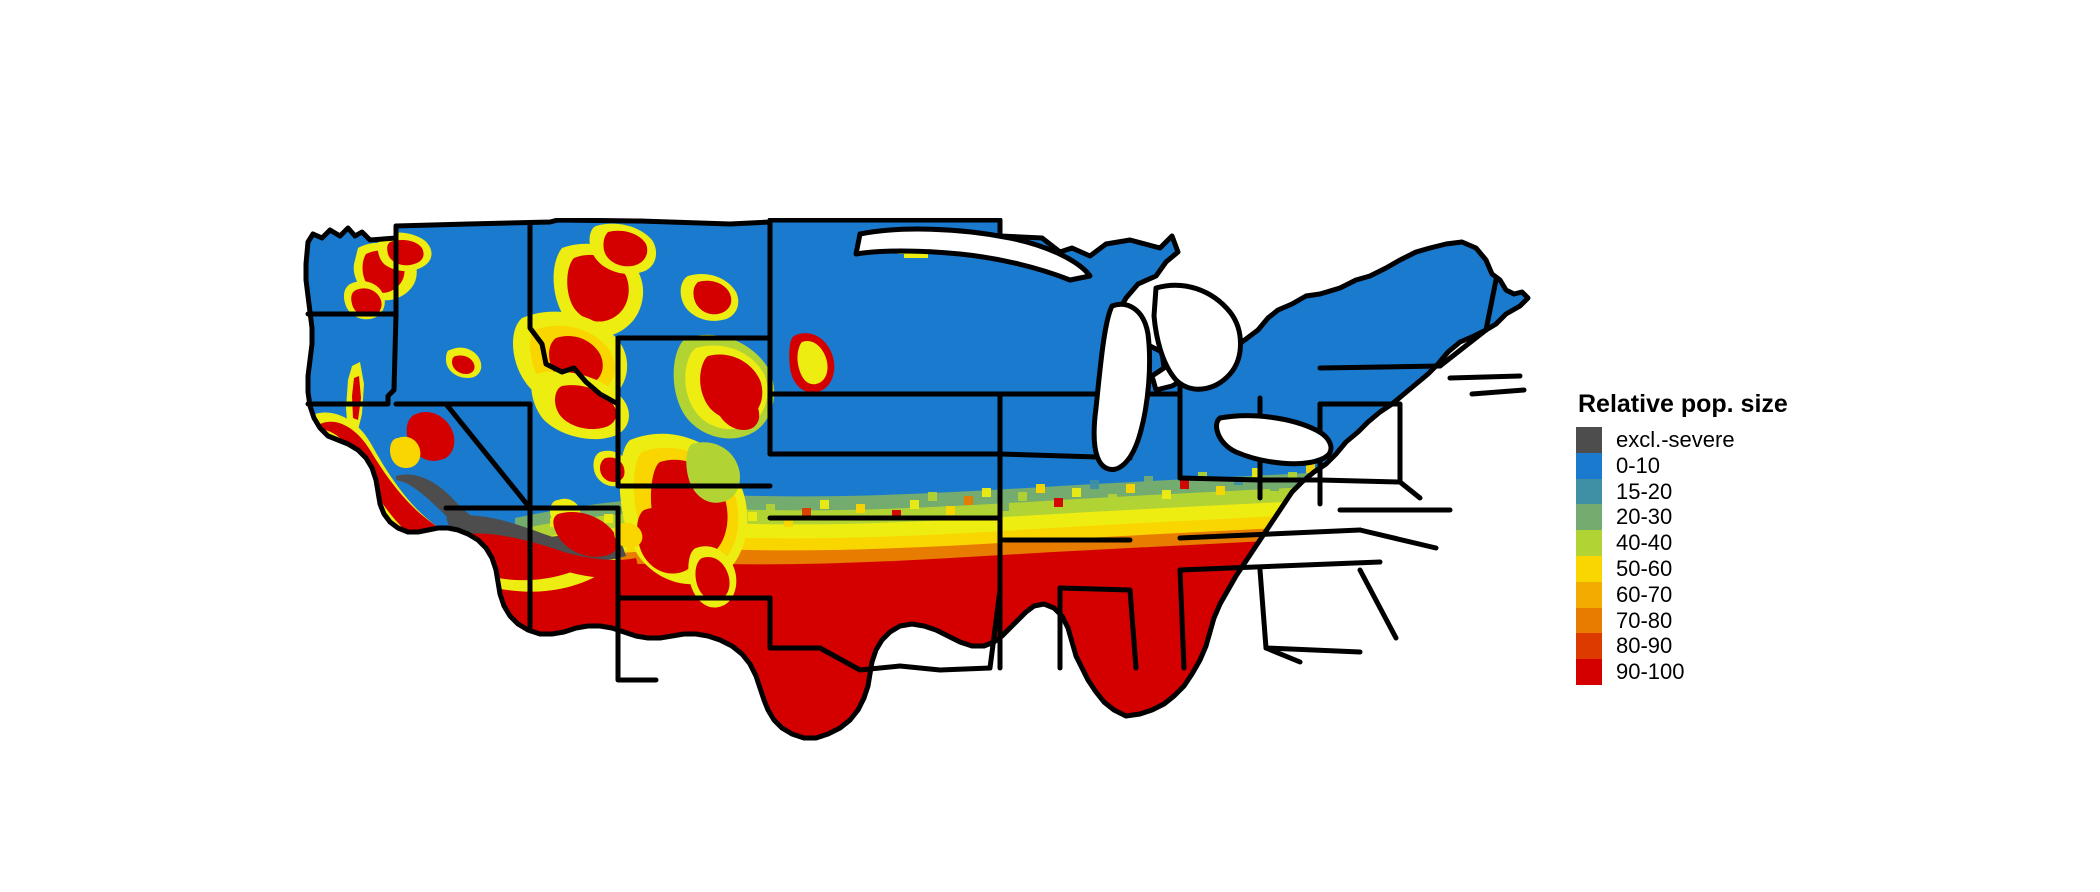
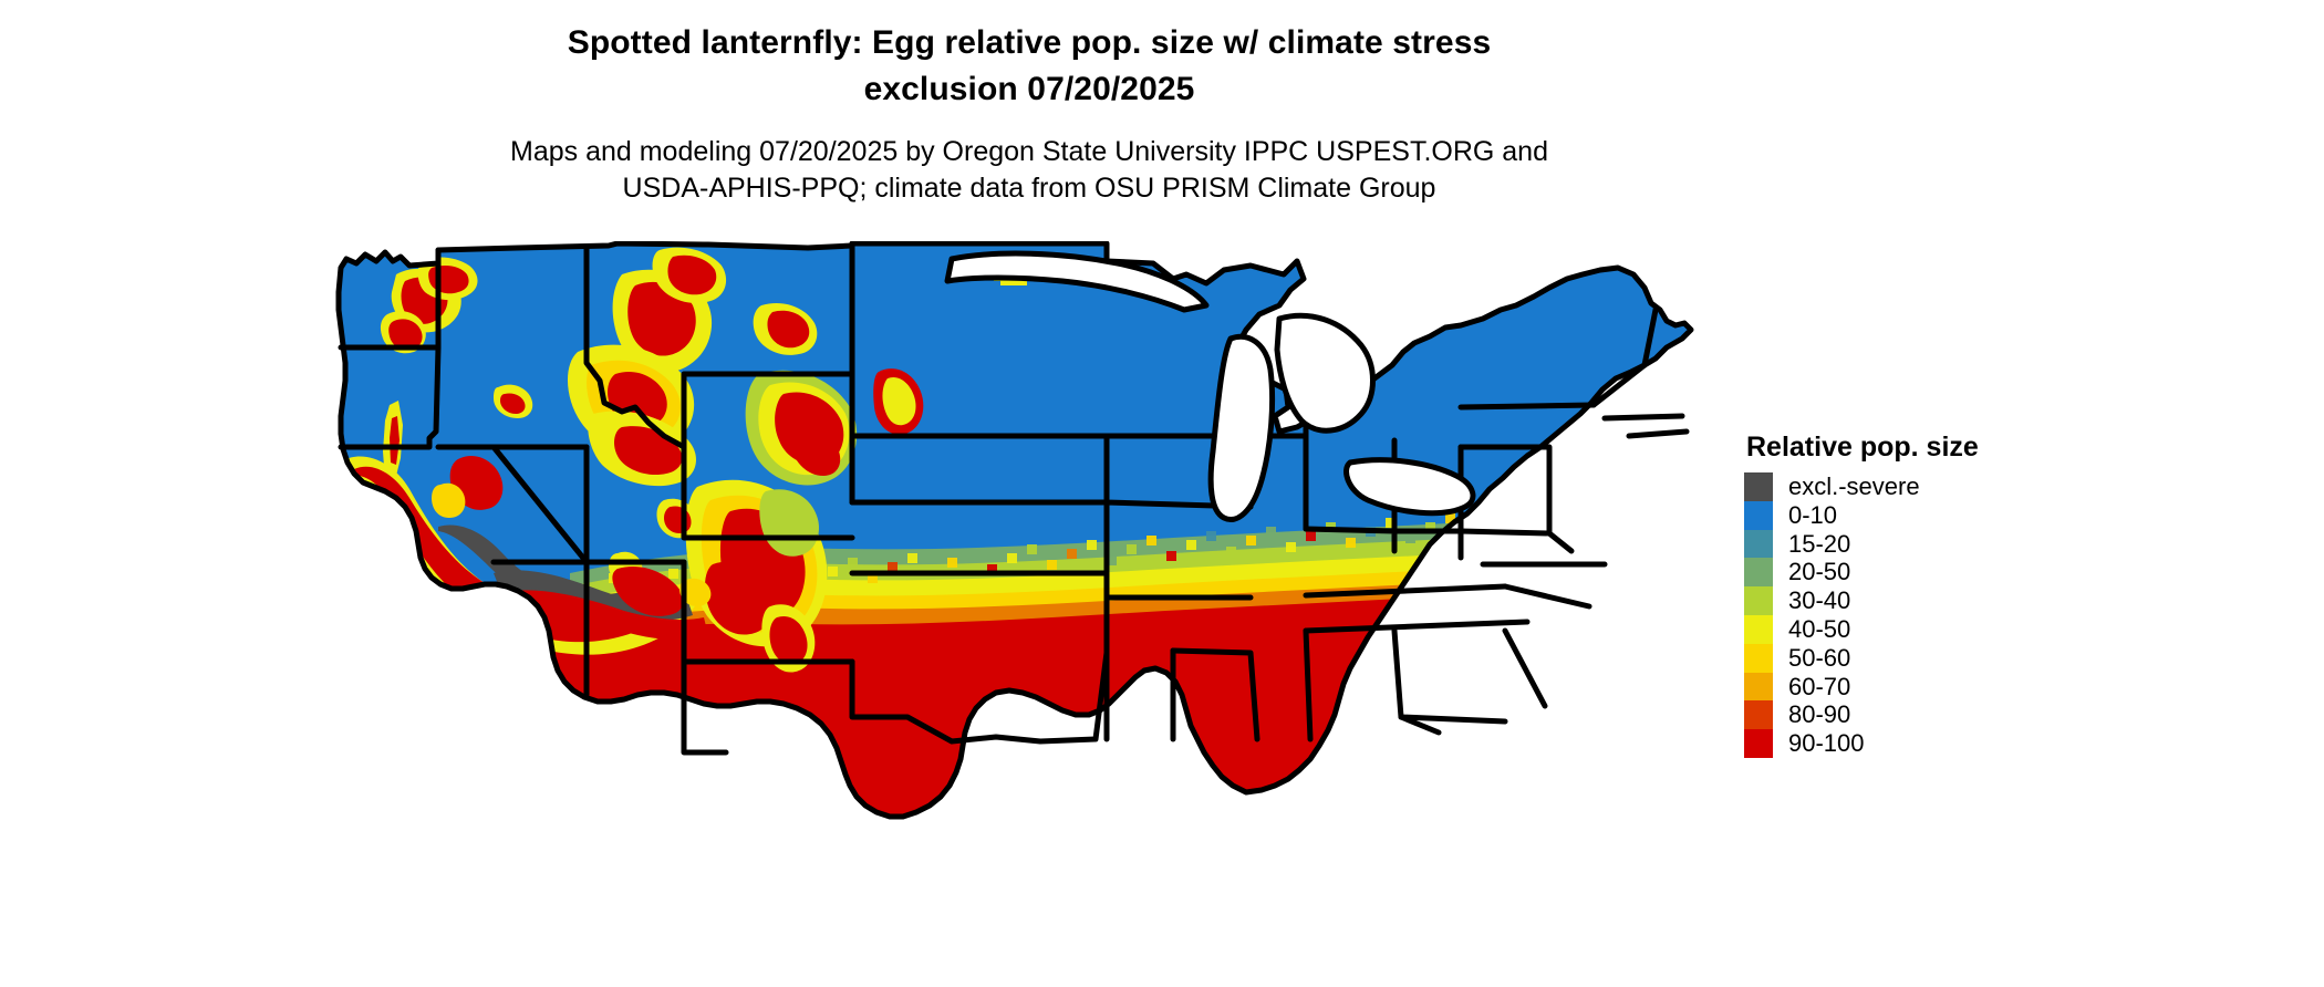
+ Spotted lanternfly: Egg relative pop. size w/ climate stress
+ exclusion 07/20/2025
+ Maps and modeling 07/20/2025 by Oregon State University IPPC USPEST.ORG and
+ USDA-APHIS-PPQ; climate data from OSU PRISM Climate Group
  Relative pop. size
  excl.-severe
  0-10
  15-20
- 20-30
+ 20-50
- 40-40
+ 30-40
+ 40-50
  50-60
  60-70
- 70-80
  80-90
  90-100
